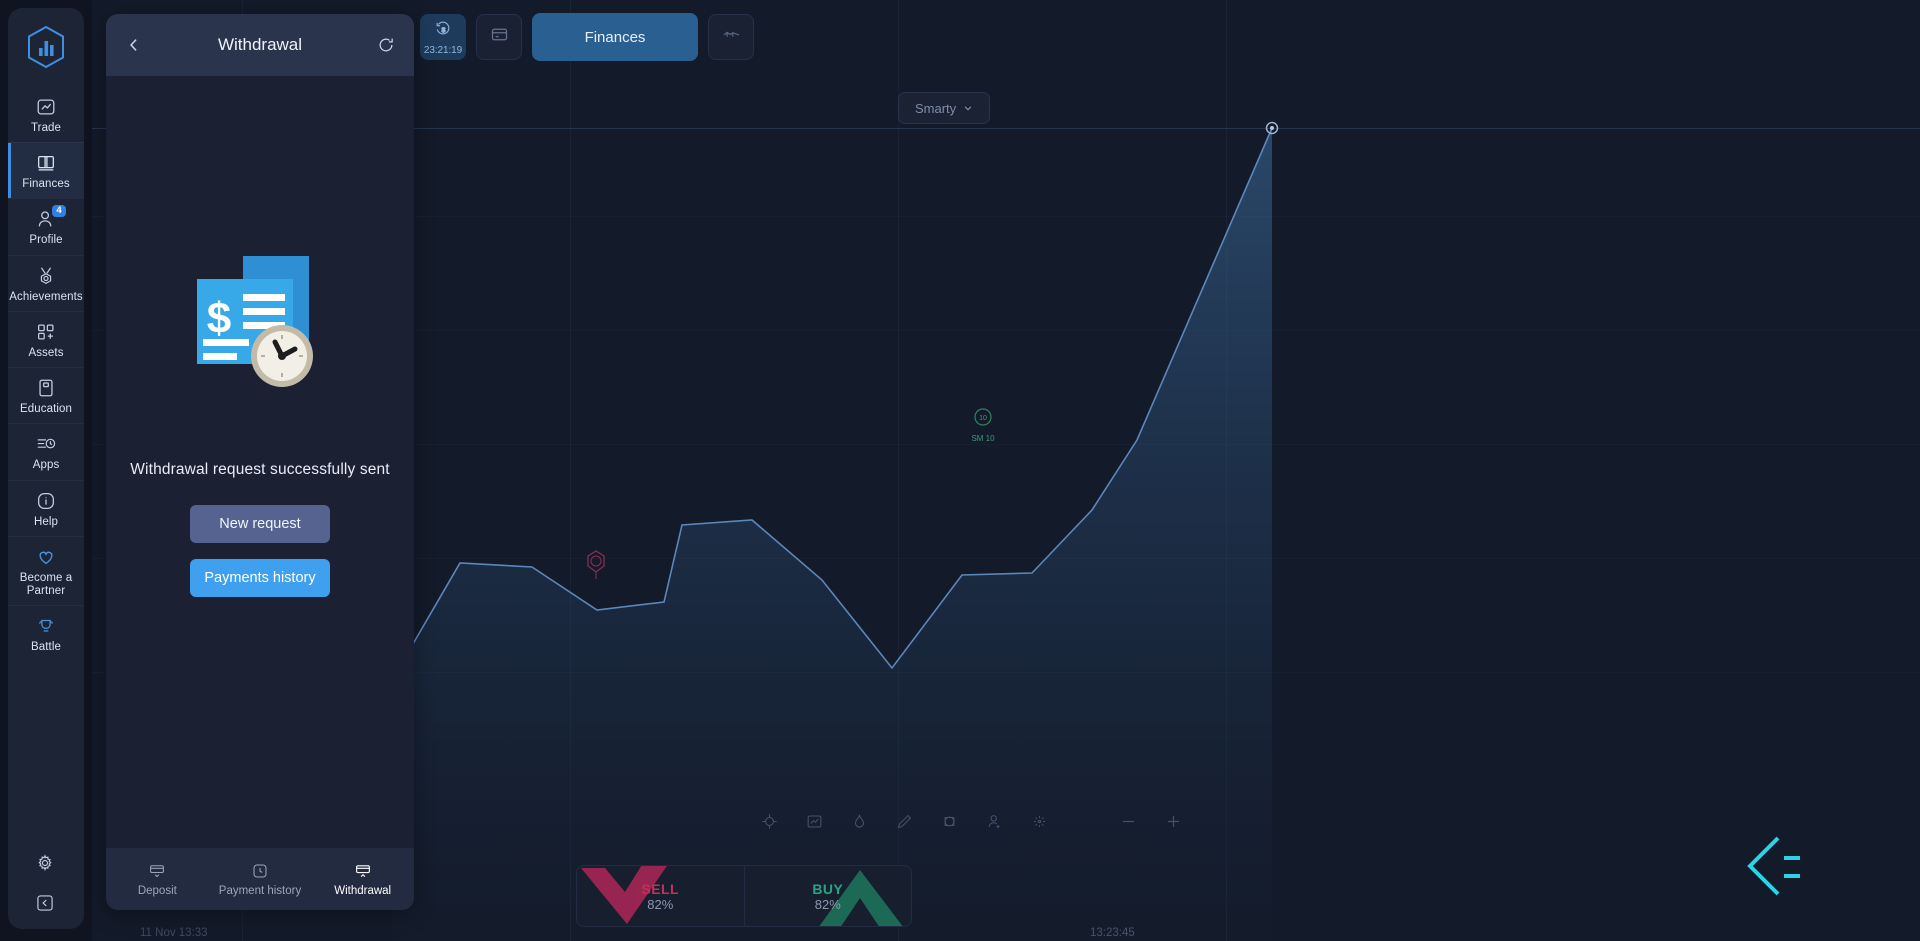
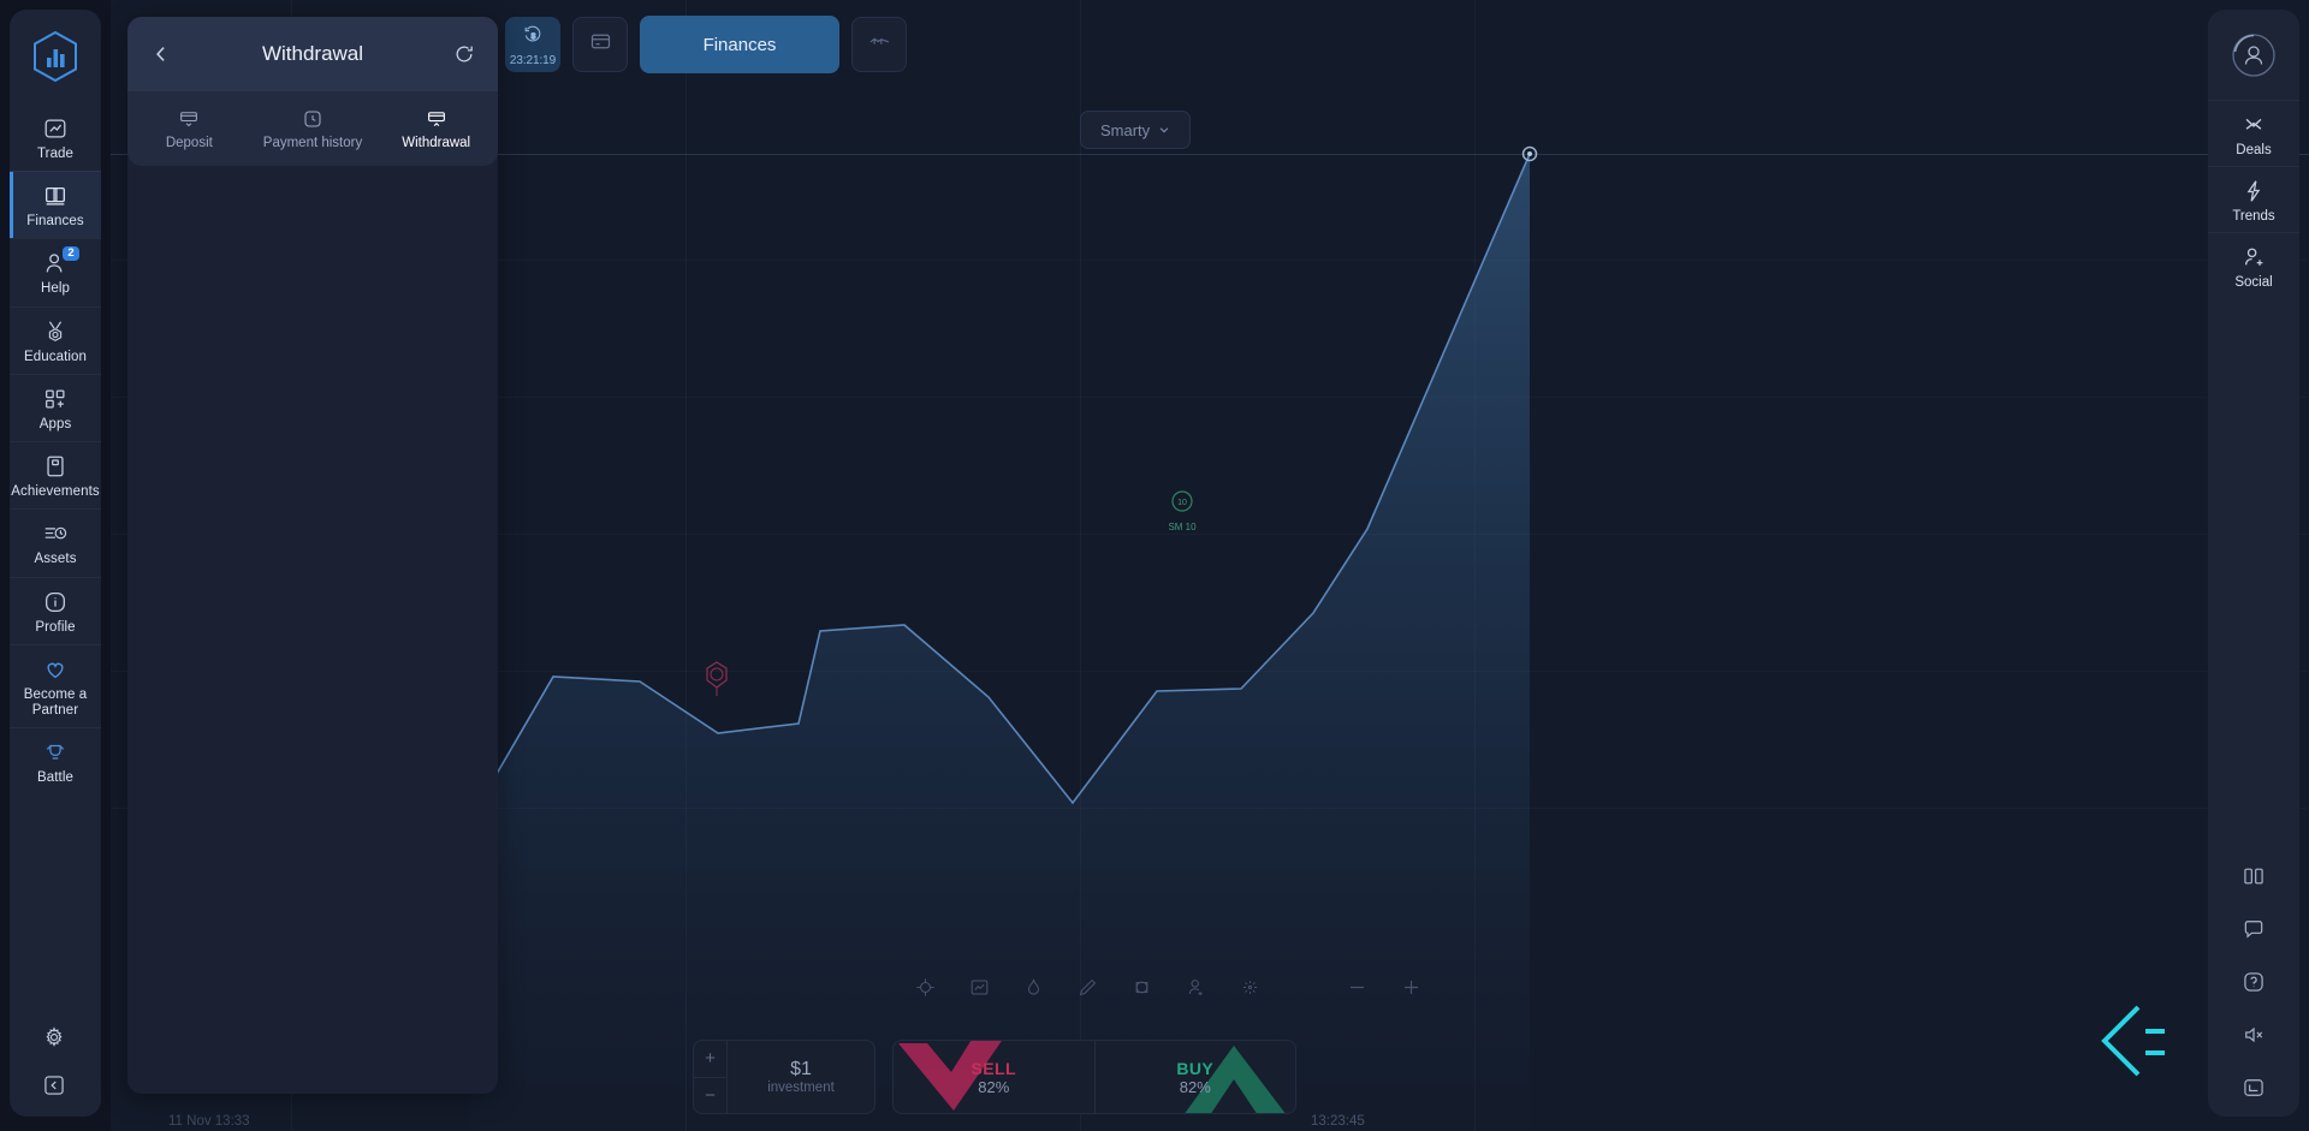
  SM 10
  Trade
  Finances
- 4
+ 2
- Profile
+ Help
- Achievements
+ Education
- Assets
+ Apps
- Education
+ Achievements
- Apps
+ Assets
- Help
+ Profile
  Become a Partner
  Battle
  Withdrawal
- $
- Withdrawal request successfully sent
- New request
- Payments history
  Deposit
  Payment history
  Withdrawal
  11 Nov 13:33
  23:21:19
  Finances
  Smarty
+ Deals
+ Trends
+ Social
+ +
+ −
+ $1
+ investment
  SELL
  82%
  BUY
  82%
  13:23:45
